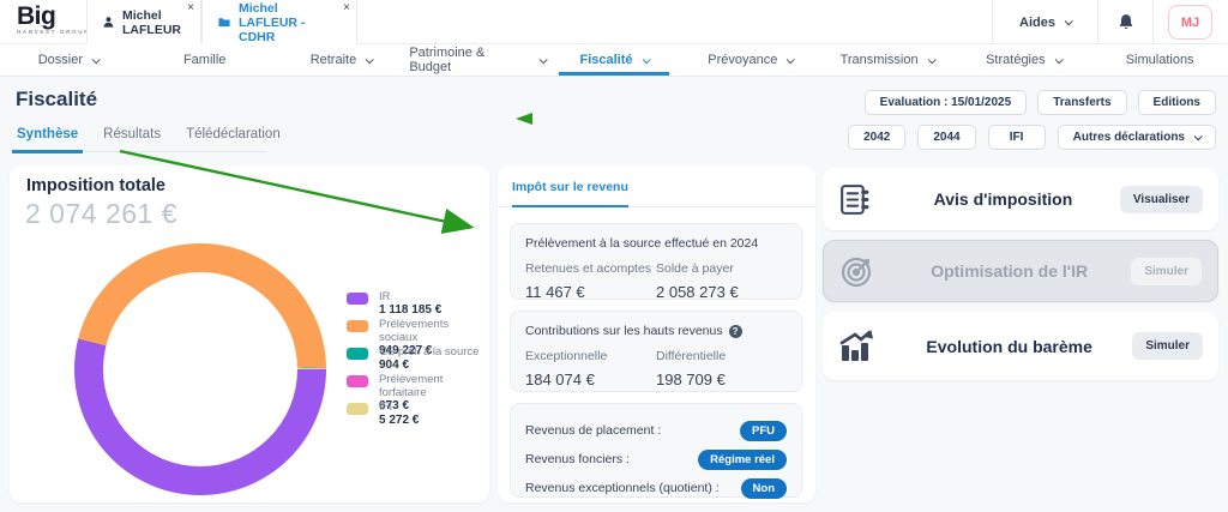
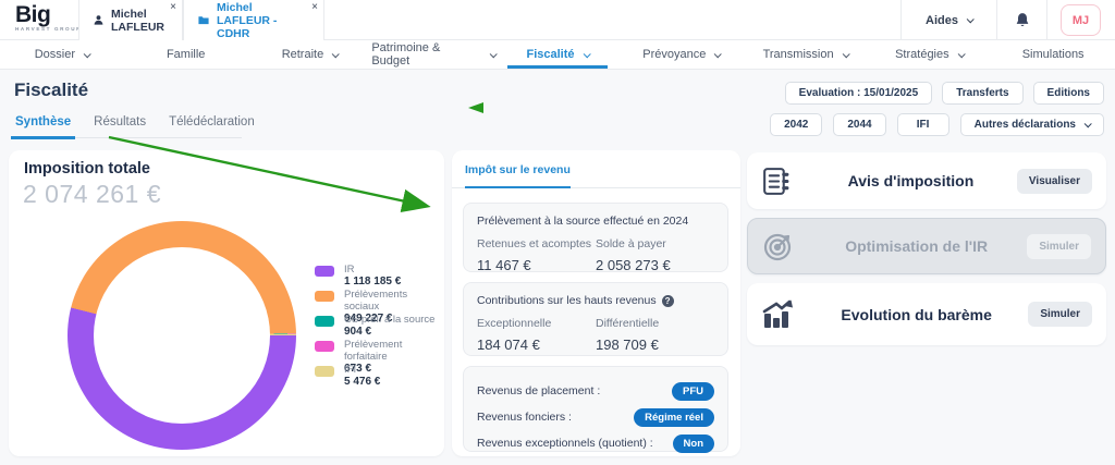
  Big
  Michel LAFLEUR
  ×
  Michel LAFLEUR - CDHR
  ×
  Aides
  MJ
  Dossier
  Famille
  Retraite
  Patrimoine & Budget
  Fiscalité
  Prévoyance
  Transmission
  Stratégies
  Simulations
  Fiscalité
  Evaluation : 15/01/2025
  Transferts
  Editions
  2042
  2044
  IFI
  Autres déclarations
  Synthèse
  Résultats
  Télédéclaration
  Imposition totale
  2 074 261 €
  IR
  1 118 185 €
  Prélèvements sociaux
  949 227 €
  CS prél. à la source
  904 €
  Prélèvement forfaitaire
  673 €
  IFI
- 5 272 €
+ 5 476 €
  Impôt sur le revenu
  Prélèvement à la source effectué en 2024
  Retenues et acomptes
  11 467 €
  Solde à payer
  2 058 273 €
  Contributions sur les hauts revenus
  ?
  Exceptionnelle
  184 074 €
  Différentielle
  198 709 €
  Revenus de placement :
  PFU
  Revenus fonciers :
  Régime réel
  Revenus exceptionnels (quotient) :
  Non
  Avis d'imposition
  Visualiser
  Optimisation de l'IR
  Simuler
  Evolution du barème
  Simuler
